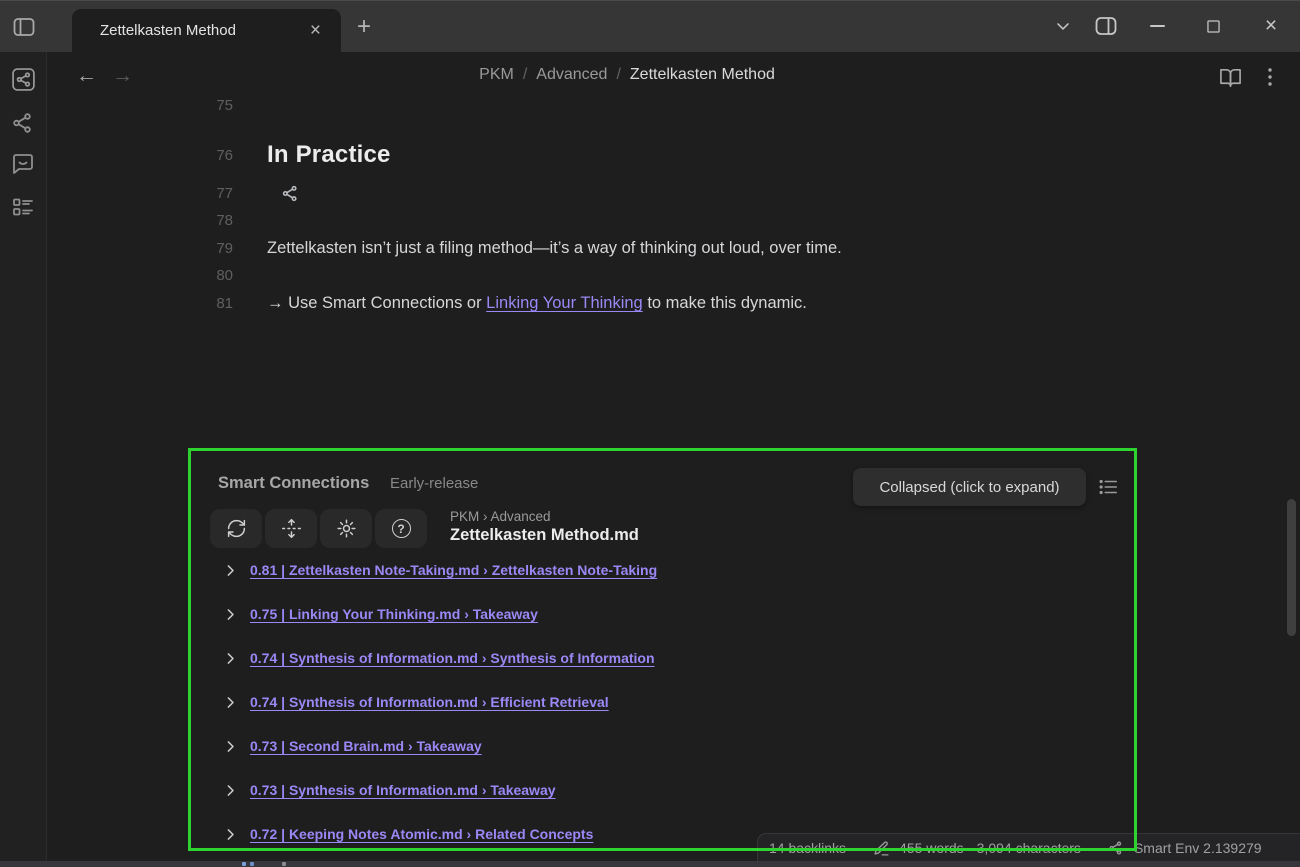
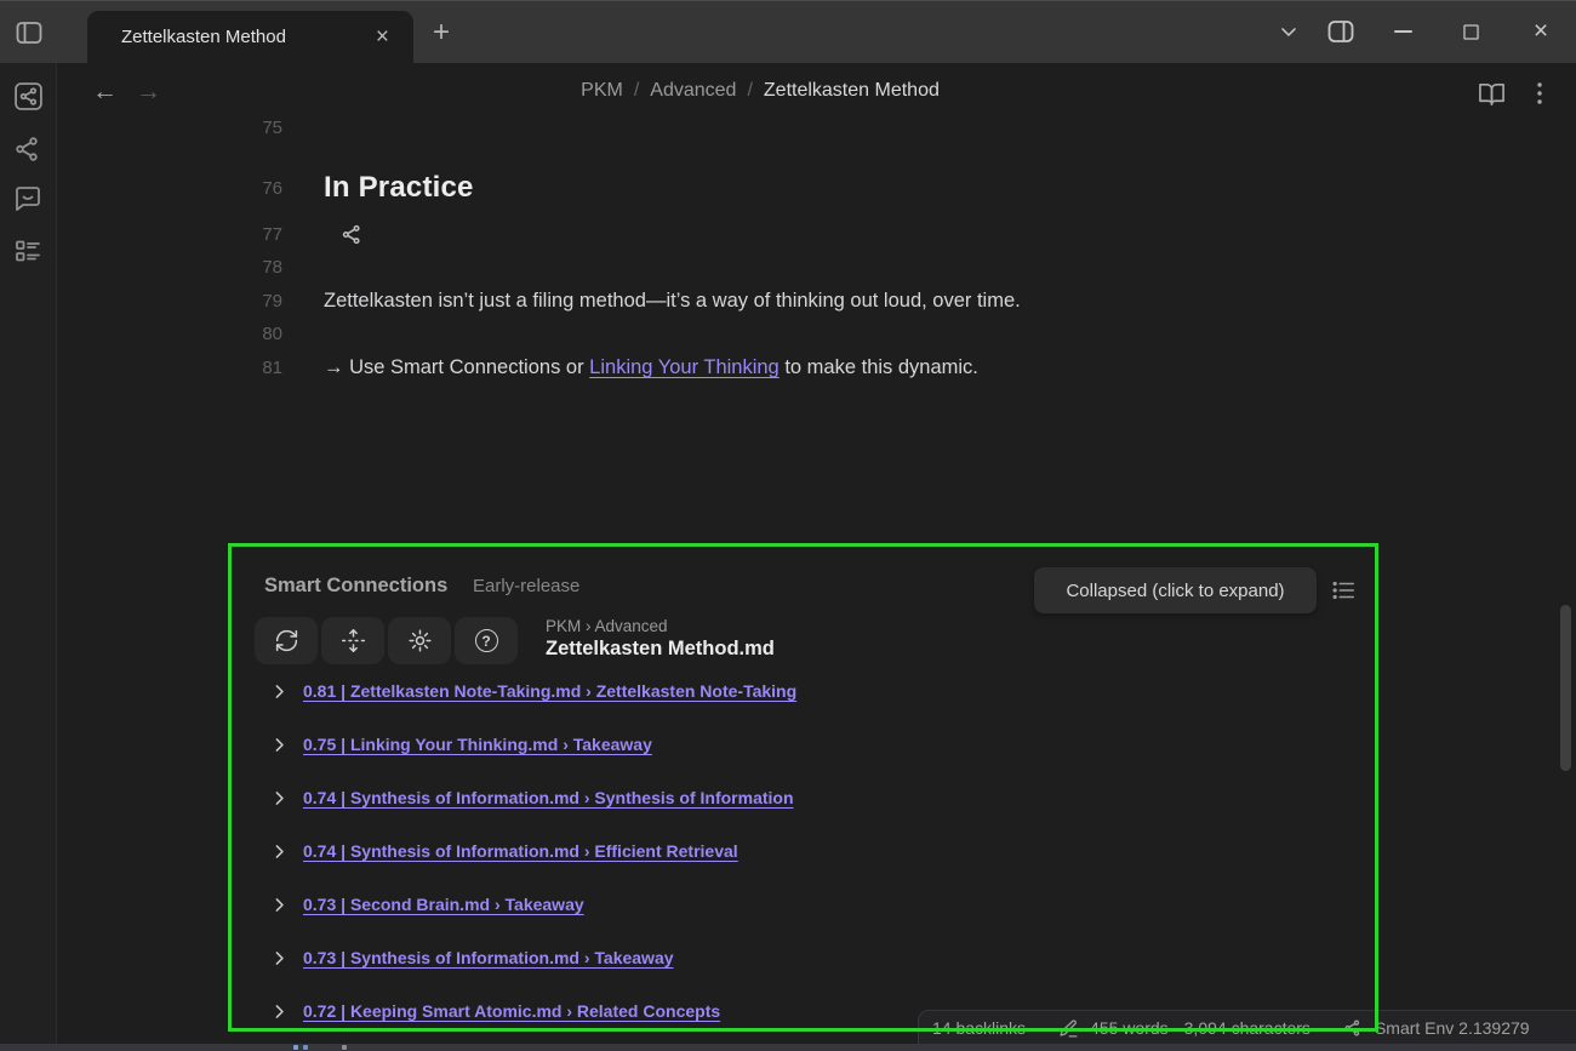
  Zettelkasten Method
  ×
  +
  ×
  ←
  →
  PKM / Advanced / Zettelkasten Method
  75
  76
  77
  78
  79
  80
  81
  In Practice
  Zettelkasten isn’t just a filing method—it’s a way of thinking out loud, over time.
  → Use Smart Connections or Linking Your Thinking to make this dynamic.
  Smart Connections
  Early-release
  Collapsed (click to expand)
  ?
  PKM › Advanced
  Zettelkasten Method.md
  0.81 | Zettelkasten Note-Taking.md › Zettelkasten Note-Taking
  0.75 | Linking Your Thinking.md › Takeaway
  0.74 | Synthesis of Information.md › Synthesis of Information
  0.74 | Synthesis of Information.md › Efficient Retrieval
  0.73 | Second Brain.md › Takeaway
  0.73 | Synthesis of Information.md › Takeaway
- 0.72 | Keeping Notes Atomic.md › Related Concepts
+ 0.72 | Keeping Smart Atomic.md › Related Concepts
  14 backlinks
  455 words
  3,094 characters
  Smart Env 2.139279
